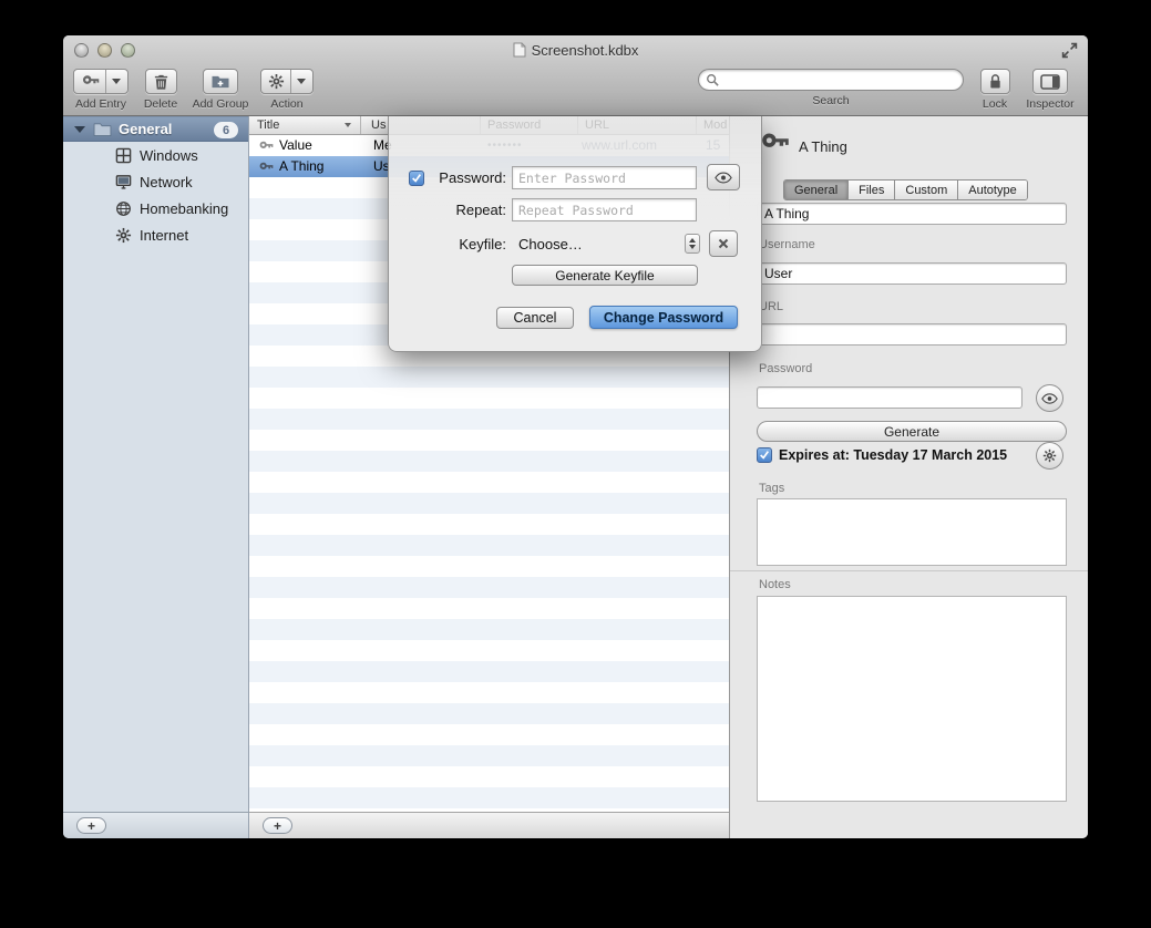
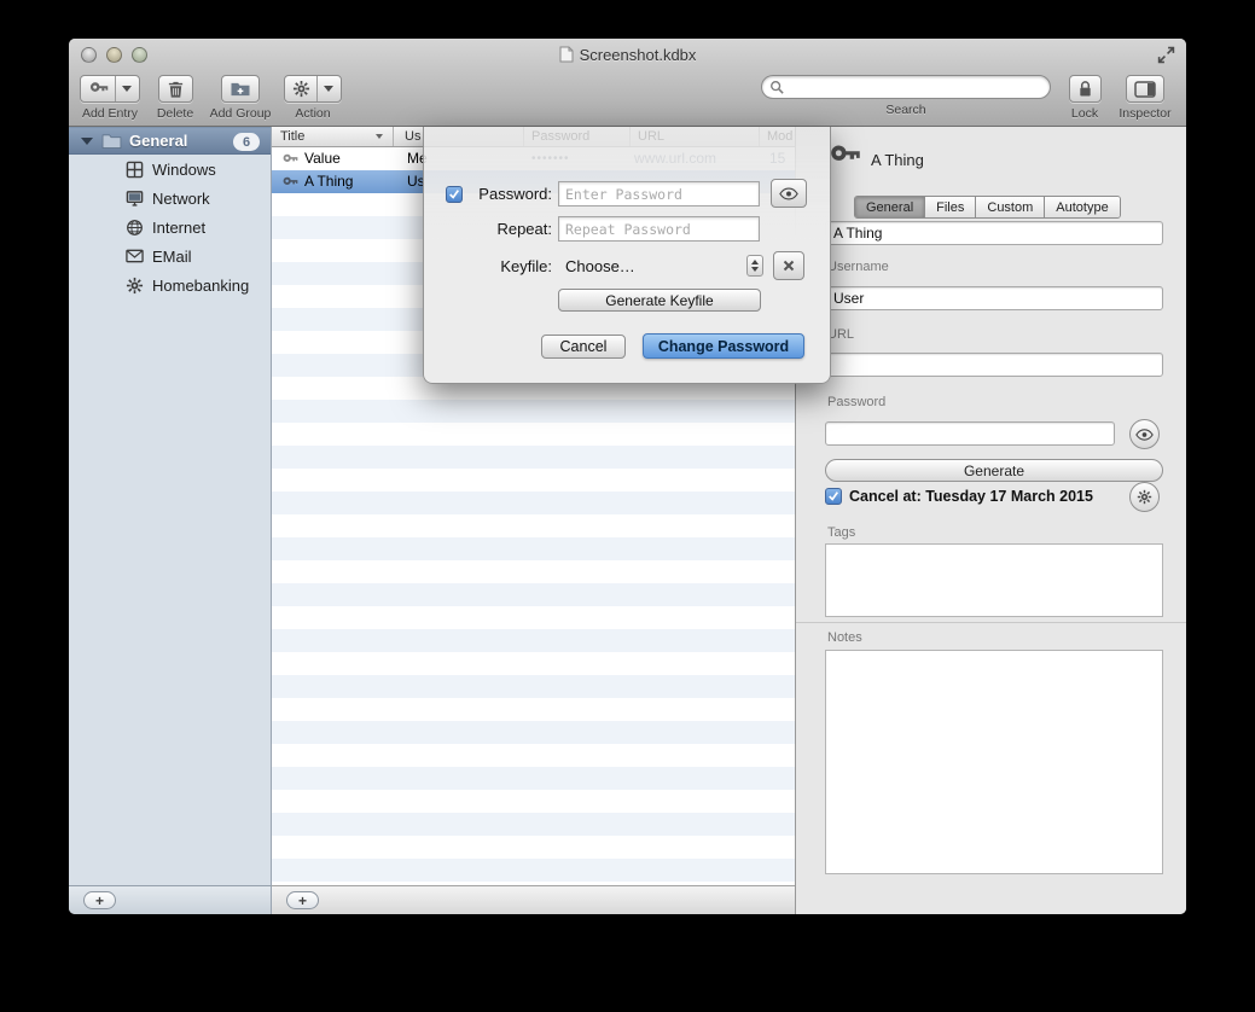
  Screenshot.kdbx
  Add Entry
  Delete
  Add Group
  Action
  Search
  Lock
  Inspector
  General
  6
  Windows
  Network
- Homebanking
+ Internet
+ EMail
- Internet
+ Homebanking
  Title
  Us
  Value
  A Thing
  Us
  +
  +
  A Thing
  General
  Files
  Custom
  Autotype
  A Thing
  Username
  User
  URL
  Password
  Generate
- Expires at: Tuesday 17 March 2015
+ Cancel at: Tuesday 17 March 2015
  Tags
  Notes
  Password:
  Enter Password
  Repeat:
  Repeat Password
  Keyfile:
  Choose…
  Generate Keyfile
  Cancel
  Change Password
